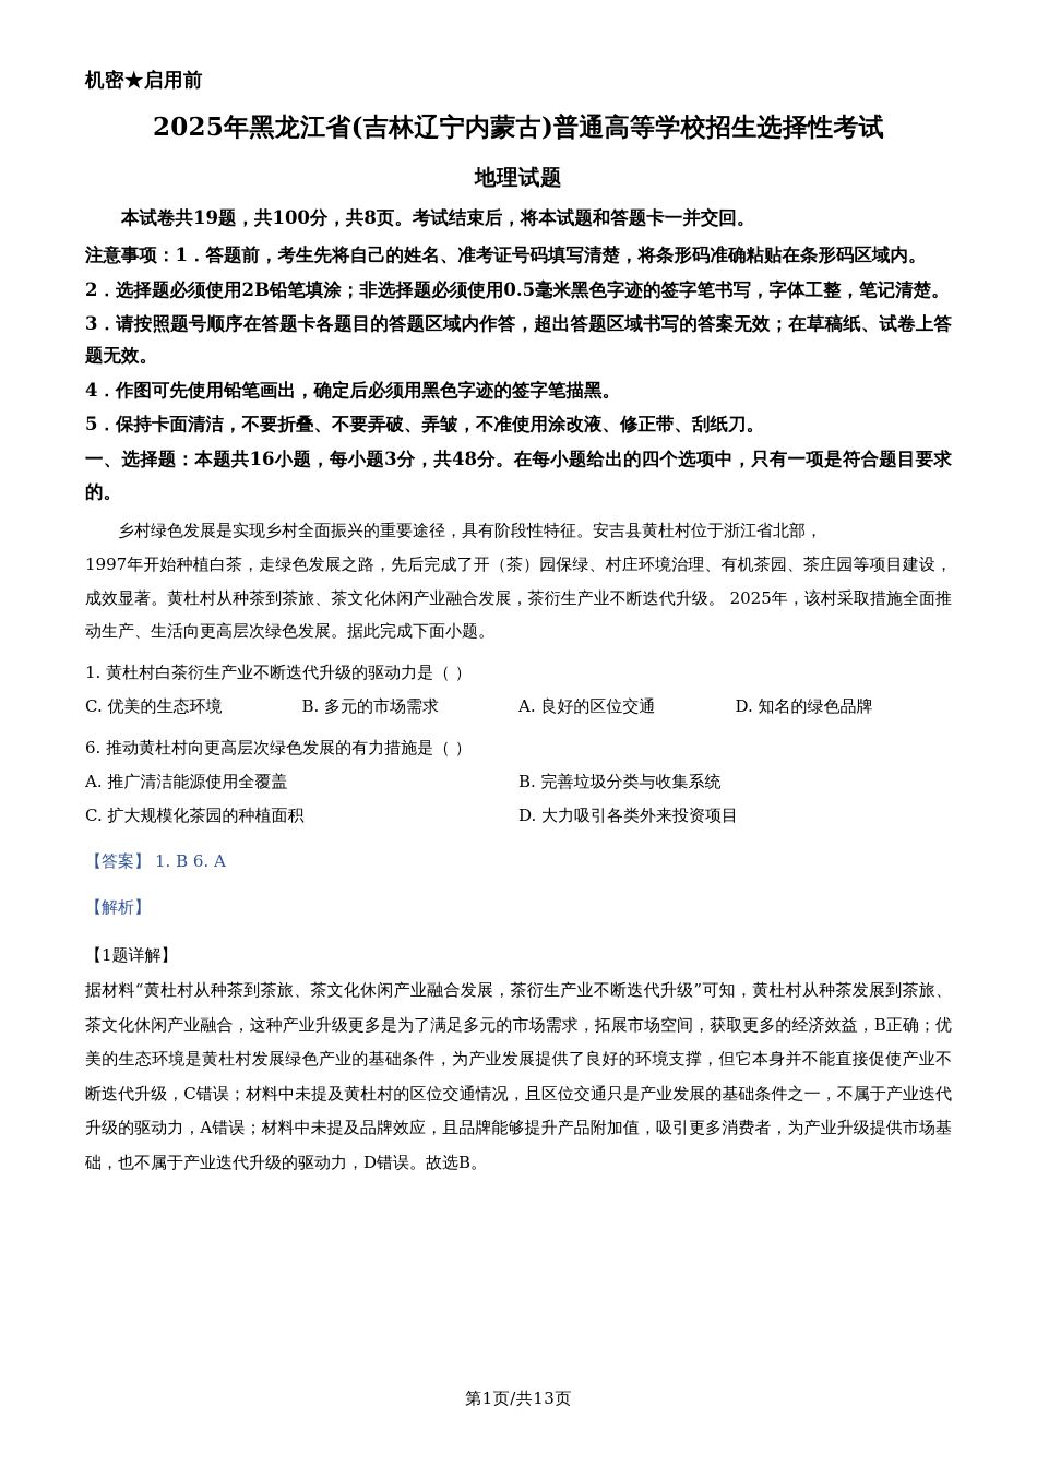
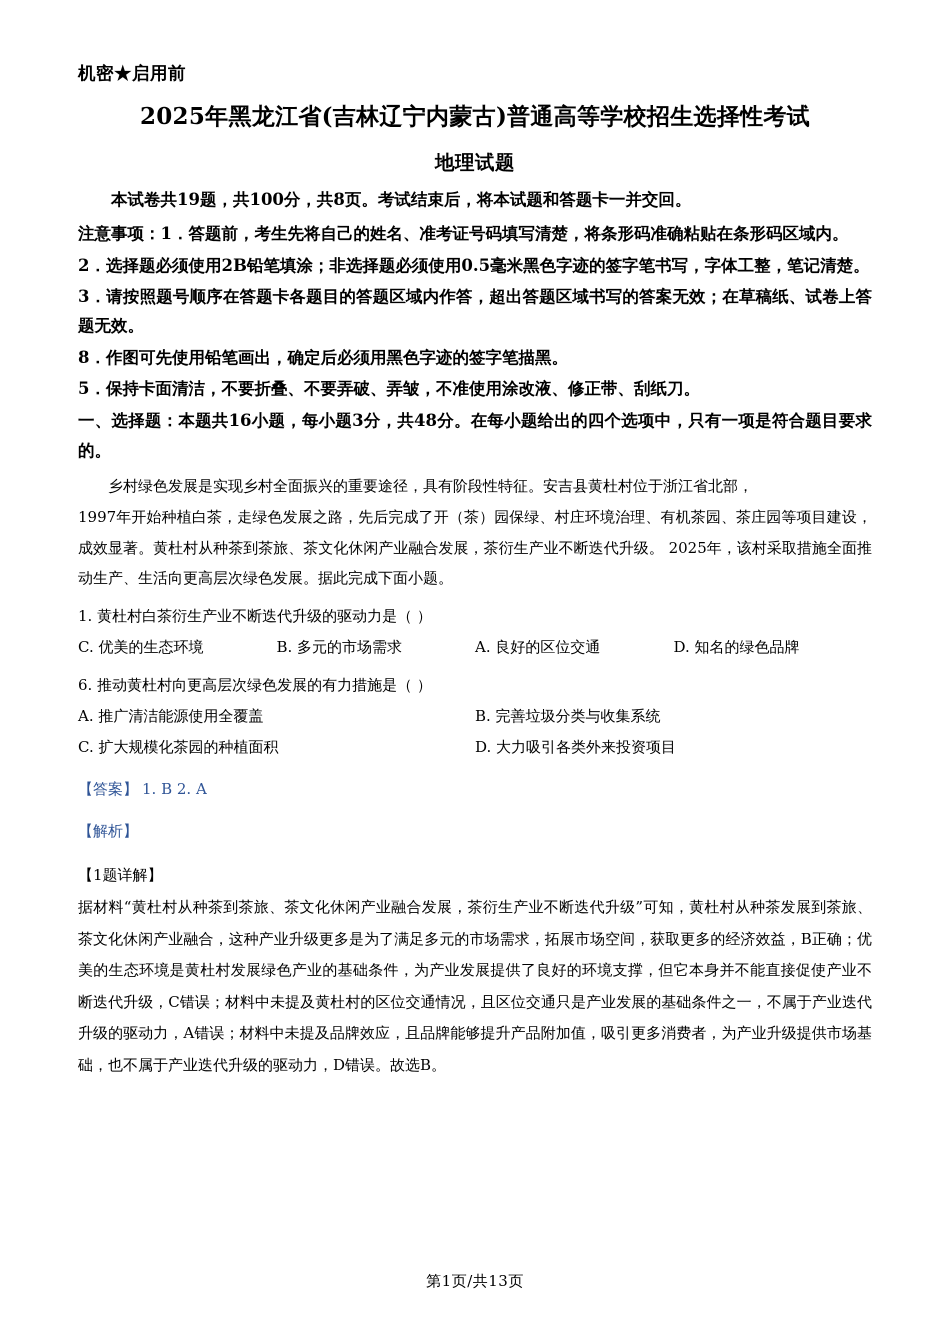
  机密★启用前
  2025年黑龙江省(吉林辽宁内蒙古)普通高等学校招生选择性考试
  地理试题
  本试卷共19题，共100分，共8页。考试结束后，将本试题和答题卡一并交回。
  注意事项：1．答题前，考生先将自己的姓名、准考证号码填写清楚，将条形码准确粘贴在条形码区域内。
  2．选择题必须使用2B铅笔填涂；非选择题必须使用0.5毫米黑色字迹的签字笔书写，字体工整，笔记清楚。
  3．请按照题号顺序在答题卡各题目的答题区域内作答，超出答题区域书写的答案无效；在草稿纸、试卷上答题无效。
- 4．作图可先使用铅笔画出，确定后必须用黑色字迹的签字笔描黑。
+ 8．作图可先使用铅笔画出，确定后必须用黑色字迹的签字笔描黑。
  5．保持卡面清洁，不要折叠、不要弄破、弄皱，不准使用涂改液、修正带、刮纸刀。
  一、选择题：本题共16小题，每小题3分，共48分。在每小题给出的四个选项中，只有一项是符合题目要求的。
  乡村绿色发展是实现乡村全面振兴的重要途径，具有阶段性特征。安吉县黄杜村位于浙江省北部，
  1997年开始种植白茶，走绿色发展之路，先后完成了开（茶）园保绿、村庄环境治理、有机茶园、茶庄园等项目建设，成效显著。黄杜村从种茶到茶旅、茶文化休闲产业融合发展，茶衍生产业不断迭代升级。 2025年，该村采取措施全面推动生产、生活向更高层次绿色发展。据此完成下面小题。
  1. 黄杜村白茶衍生产业不断迭代升级的驱动力是（ ）
  C. 优美的生态环境
  B. 多元的市场需求
  A. 良好的区位交通
  D. 知名的绿色品牌
  6. 推动黄杜村向更高层次绿色发展的有力措施是（ ）
  A. 推广清洁能源使用全覆盖
  B. 完善垃圾分类与收集系统
  C. 扩大规模化茶园的种植面积
  D. 大力吸引各类外来投资项目
- 【答案】 1. B 6. A
+ 【答案】 1. B 2. A
  【解析】
  【1题详解】
  据材料“黄杜村从种茶到茶旅、茶文化休闲产业融合发展，茶衍生产业不断迭代升级”可知，黄杜村从种茶发展到茶旅、茶文化休闲产业融合，这种产业升级更多是为了满足多元的市场需求，拓展市场空间，获取更多的经济效益，B正确；优美的生态环境是黄杜村发展绿色产业的基础条件，为产业发展提供了良好的环境支撑，但它本身并不能直接促使产业不断迭代升级，C错误；材料中未提及黄杜村的区位交通情况，且区位交通只是产业发展的基础条件之一，不属于产业迭代升级的驱动力，A错误；材料中未提及品牌效应，且品牌能够提升产品附加值，吸引更多消费者，为产业升级提供市场基础，也不属于产业迭代升级的驱动力，D错误。故选B。
  第1页/共13页
